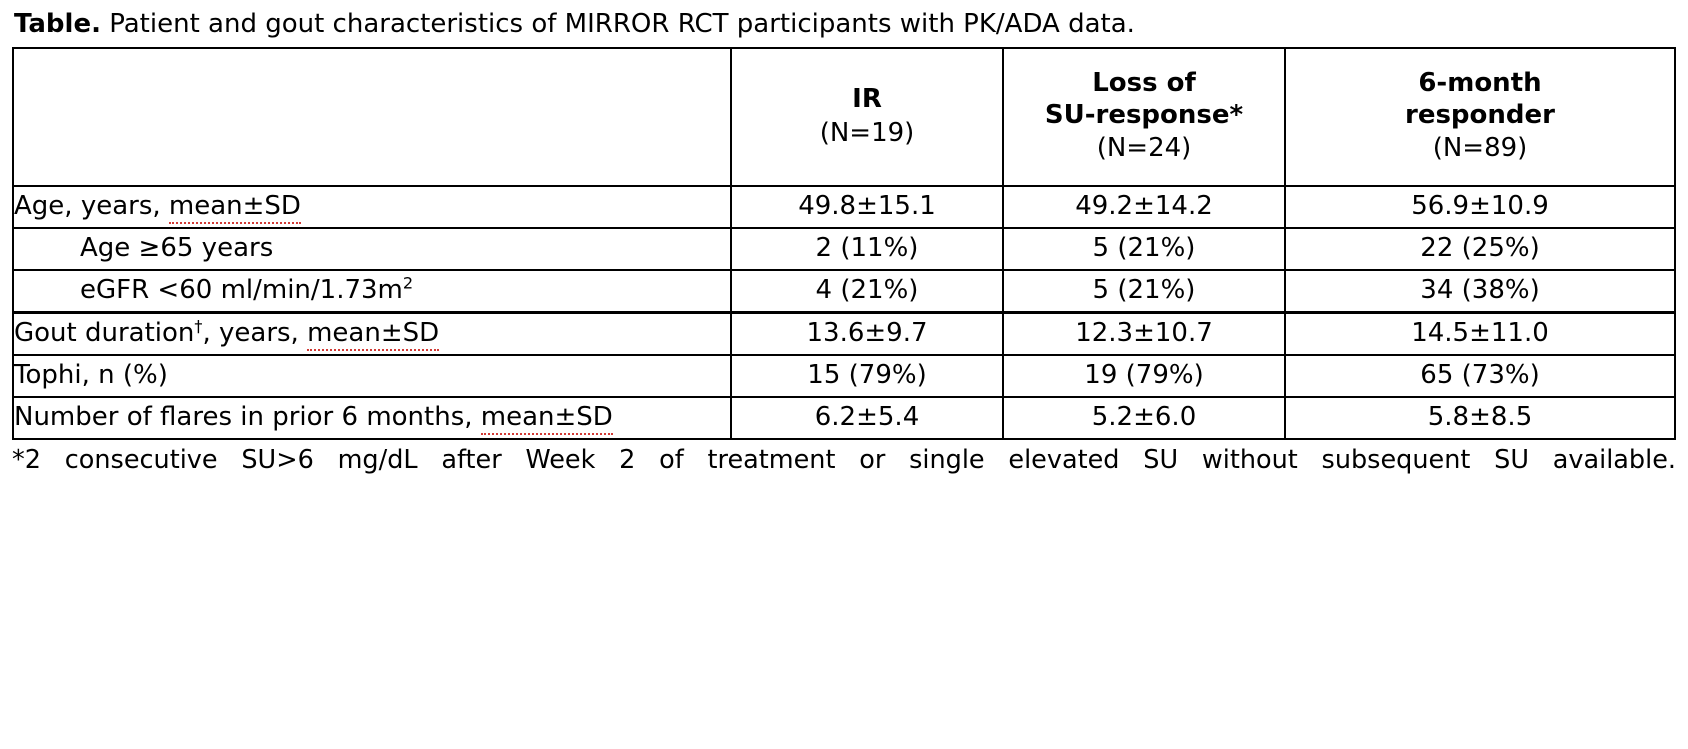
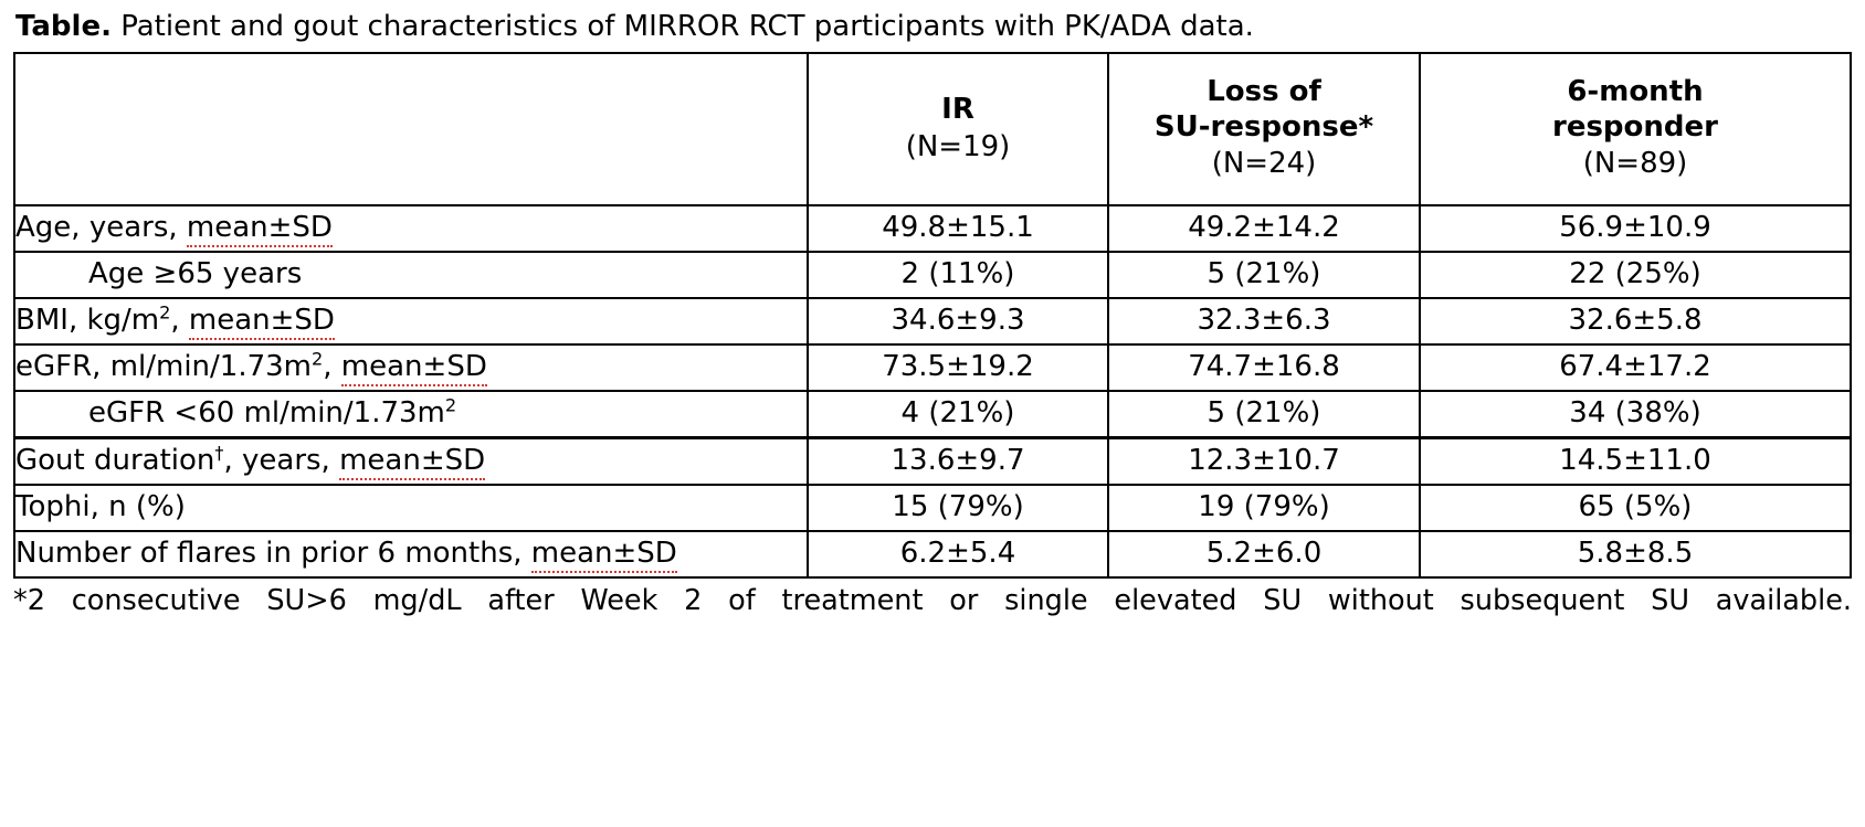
  Table. Patient and gout characteristics of MIRROR RCT participants with PK/ADA data.
  	IR (N=19)	Loss of SU-response* (N=24)	6-month responder (N=89)
  Age, years, mean±SD	49.8±15.1	49.2±14.2	56.9±10.9
  Age ≥65 years	2 (11%)	5 (21%)	22 (25%)
+ BMI, kg/m2, mean±SD	34.6±9.3	32.3±6.3	32.6±5.8
+ eGFR, ml/min/1.73m2, mean±SD	73.5±19.2	74.7±16.8	67.4±17.2
  eGFR <60 ml/min/1.73m2	4 (21%)	5 (21%)	34 (38%)
  Gout duration†, years, mean±SD	13.6±9.7	12.3±10.7	14.5±11.0
- Tophi, n (%)	15 (79%)	19 (79%)	65 (73%)
+ Tophi, n (%)	15 (79%)	19 (79%)	65 (5%)
  Number of flares in prior 6 months, mean±SD	6.2±5.4	5.2±6.0	5.8±8.5
  *2 consecutive SU>6 mg/dL after Week 2 of treatment or single elevated SU without subsequent SU available.
